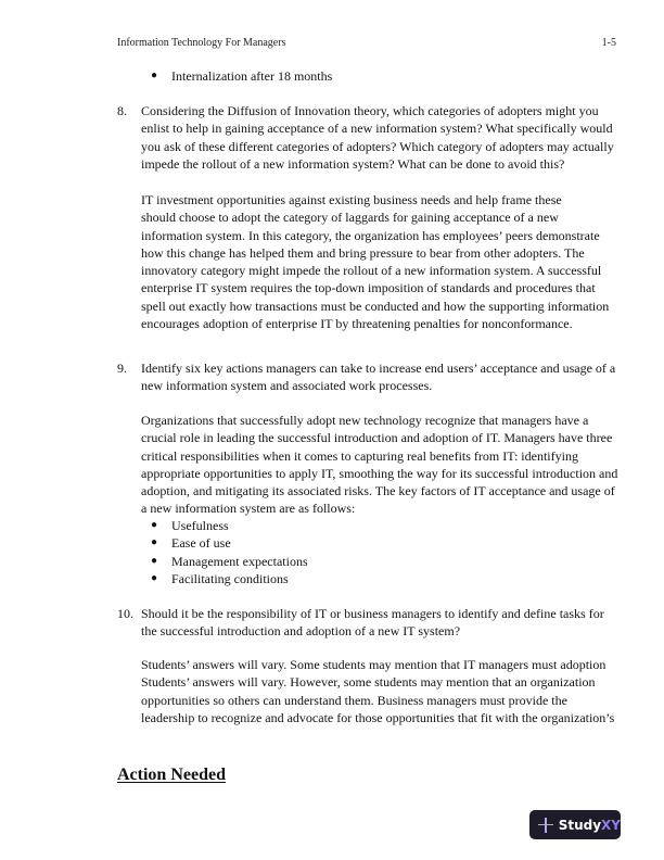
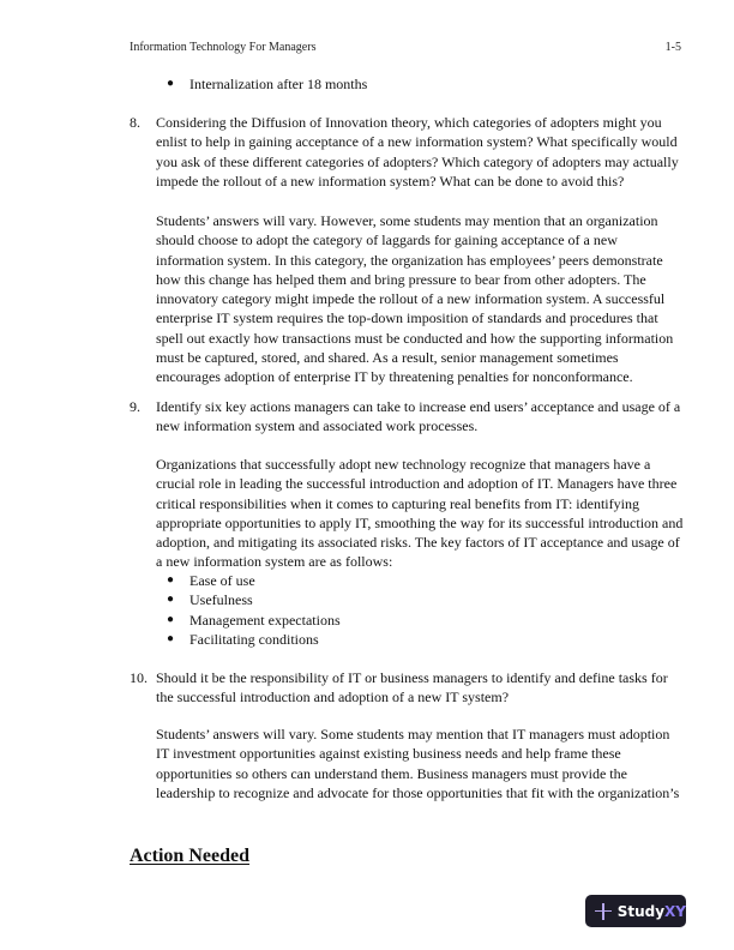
  Information Technology For Managers
  1-5
  ●
  Internalization after 18 months
  8.
  Considering the Diffusion of Innovation theory, which categories of adopters might you
  enlist to help in gaining acceptance of a new information system? What specifically would
  you ask of these different categories of adopters? Which category of adopters may actually
  impede the rollout of a new information system? What can be done to avoid this?
- IT investment opportunities against existing business needs and help frame these
+ Students’ answers will vary. However, some students may mention that an organization
  should choose to adopt the category of laggards for gaining acceptance of a new
  information system. In this category, the organization has employees’ peers demonstrate
  how this change has helped them and bring pressure to bear from other adopters. The
  innovatory category might impede the rollout of a new information system. A successful
  enterprise IT system requires the top-down imposition of standards and procedures that
  spell out exactly how transactions must be conducted and how the supporting information
+ must be captured, stored, and shared. As a result, senior management sometimes
  encourages adoption of enterprise IT by threatening penalties for nonconformance.
  9.
  Identify six key actions managers can take to increase end users’ acceptance and usage of a
  new information system and associated work processes.
  Organizations that successfully adopt new technology recognize that managers have a
  crucial role in leading the successful introduction and adoption of IT. Managers have three
  critical responsibilities when it comes to capturing real benefits from IT: identifying
  appropriate opportunities to apply IT, smoothing the way for its successful introduction and
  adoption, and mitigating its associated risks. The key factors of IT acceptance and usage of
  a new information system are as follows:
  ●
- Usefulness
+ Ease of use
  ●
- Ease of use
+ Usefulness
  ●
  Management expectations
  ●
  Facilitating conditions
  10.
  Should it be the responsibility of IT or business managers to identify and define tasks for
  the successful introduction and adoption of a new IT system?
  Students’ answers will vary. Some students may mention that IT managers must adoption
- Students’ answers will vary. However, some students may mention that an organization
+ IT investment opportunities against existing business needs and help frame these
  opportunities so others can understand them. Business managers must provide the
  leadership to recognize and advocate for those opportunities that fit with the organization’s
  Action Needed
  Study
  XY
